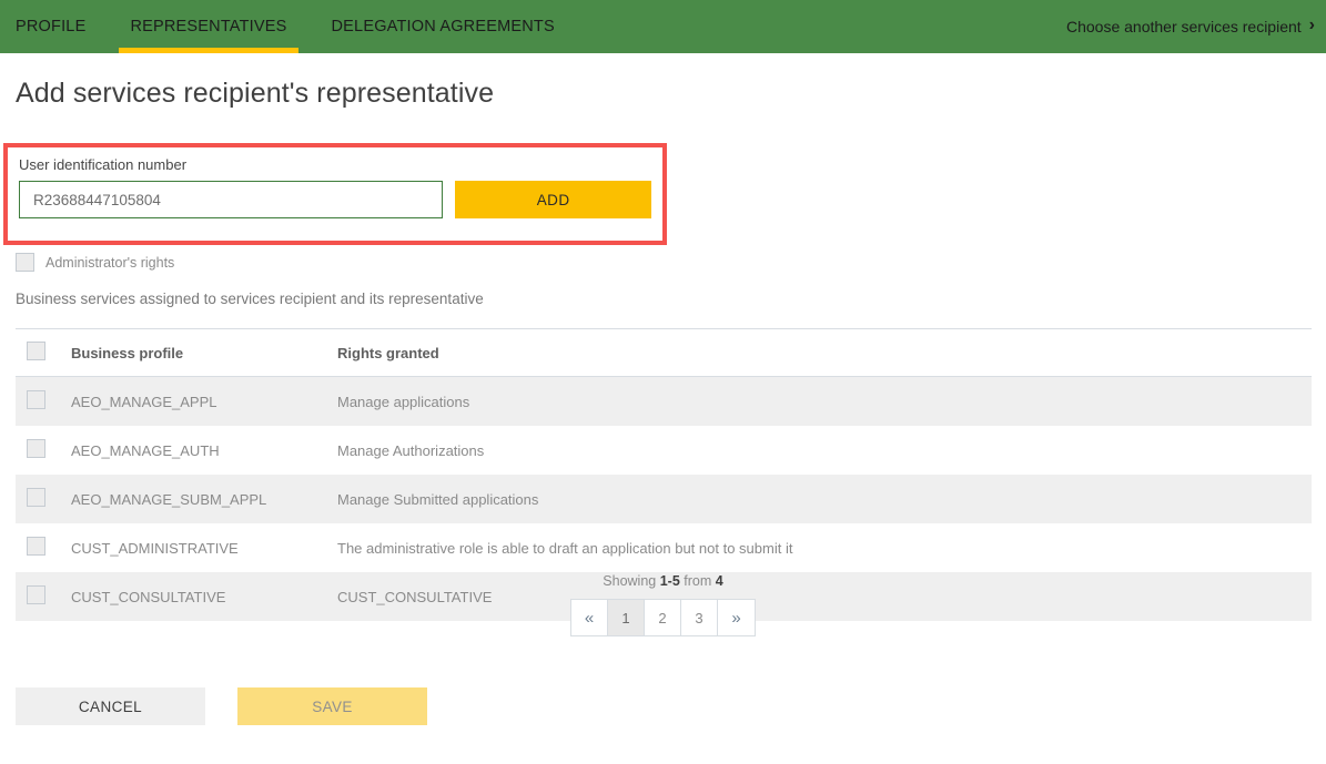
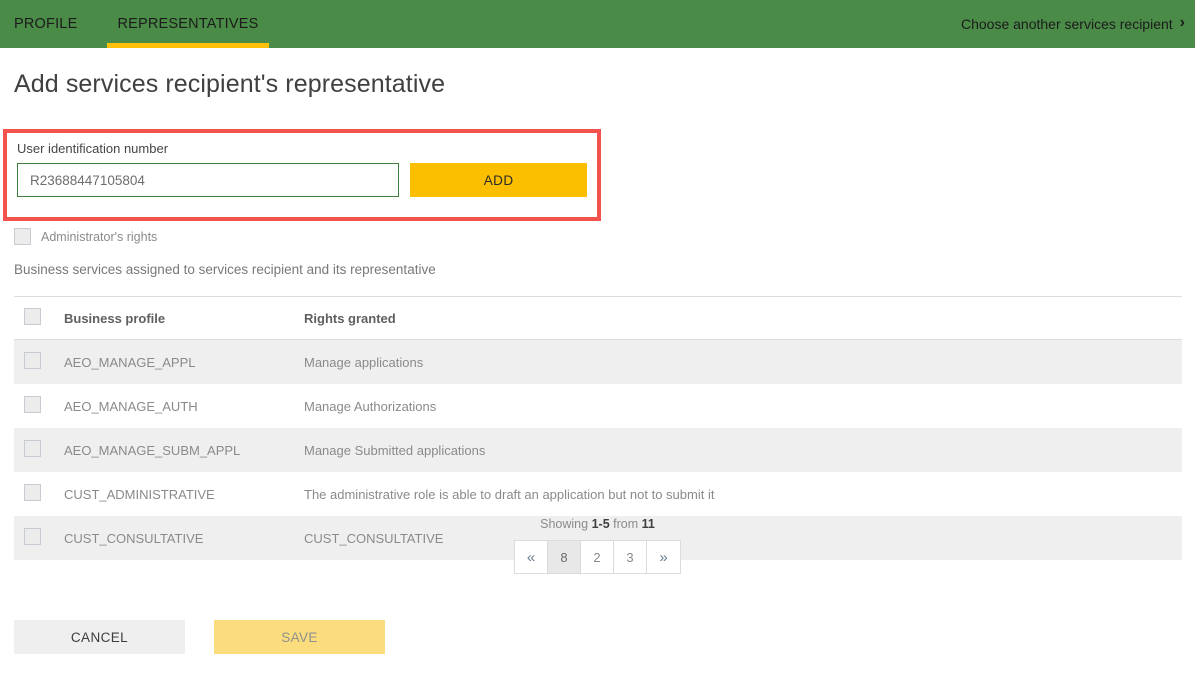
  PROFILE
  REPRESENTATIVES
- DELEGATION AGREEMENTS
  Choose another services recipient
  ›
  Add services recipient's representative
  User identification number
  R23688447105804
  ADD
  Administrator's rights
  Business services assigned to services recipient and its representative
  	Business profile	Rights granted
  	AEO_MANAGE_APPL	Manage applications
  	AEO_MANAGE_AUTH	Manage Authorizations
  	AEO_MANAGE_SUBM_APPL	Manage Submitted applications
  	CUST_ADMINISTRATIVE	The administrative role is able to draft an application but not to submit it
  	CUST_CONSULTATIVE	CUST_CONSULTATIVE
- Showing 1-5 from 4
+ Showing 1-5 from 11
  «
- 1
+ 8
  2
  3
  »
  CANCEL
  SAVE
